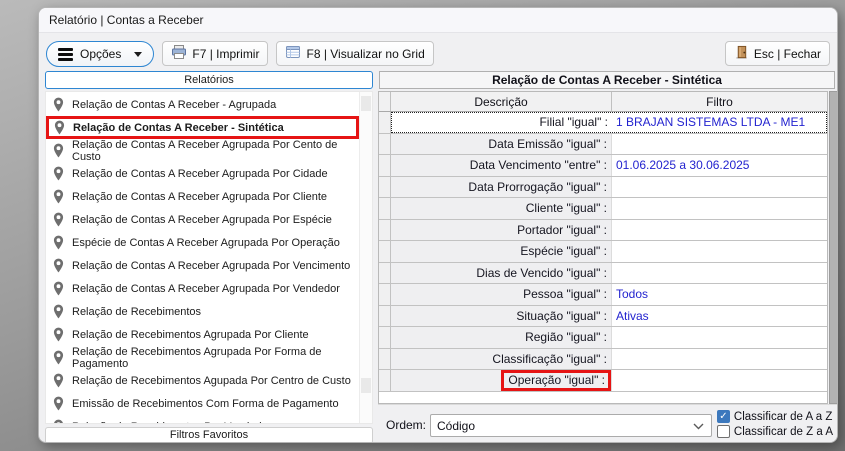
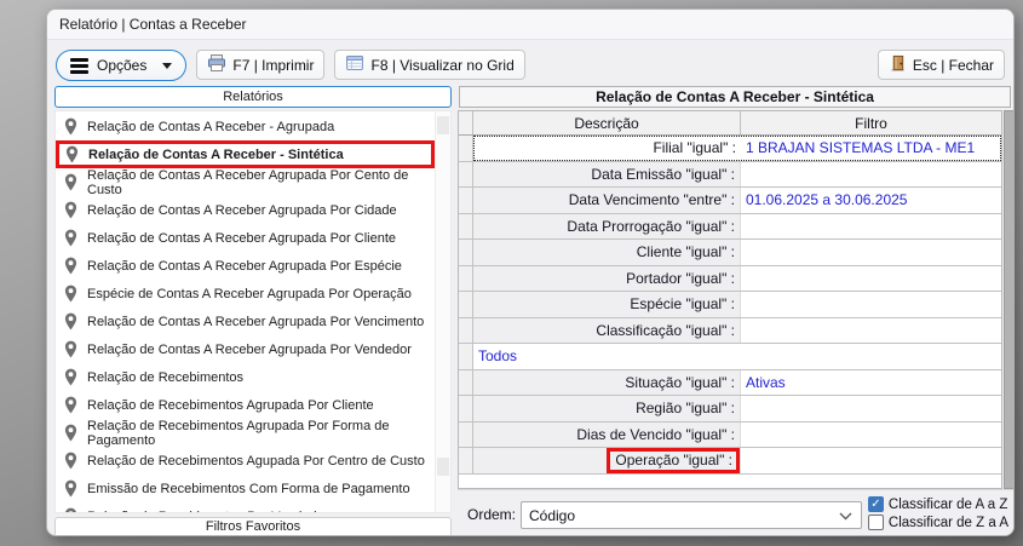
  Relatório | Contas a Receber
  Opções
  F7 | Imprimir
  F8 | Visualizar no Grid
  Esc | Fechar
  Relatórios
  Relação de Contas A Receber - Agrupada
  Relação de Contas A Receber - Sintética
  Relação de Contas A Receber Agrupada Por Cento de Custo
  Relação de Contas A Receber Agrupada Por Cidade
  Relação de Contas A Receber Agrupada Por Cliente
  Relação de Contas A Receber Agrupada Por Espécie
  Espécie de Contas A Receber Agrupada Por Operação
  Relação de Contas A Receber Agrupada Por Vencimento
  Relação de Contas A Receber Agrupada Por Vendedor
  Relação de Recebimentos
  Relação de Recebimentos Agrupada Por Cliente
  Relação de Recebimentos Agrupada Por Forma de Pagamento
  Relação de Recebimentos Agupada Por Centro de Custo
  Emissão de Recebimentos Com Forma de Pagamento
  Filtros Favoritos
  Relação de Contas A Receber - Sintética
  Descrição
  Filtro
  Filial "igual" :
  1 BRAJAN SISTEMAS LTDA - ME1
  Data Emissão "igual" :
  Data Vencimento "entre" :
  01.06.2025 a 30.06.2025
  Data Prorrogação "igual" :
  Cliente "igual" :
  Portador "igual" :
  Espécie "igual" :
- Dias de Vencido "igual" :
+ Classificação "igual" :
- Pessoa "igual" :
  Todos
  Situação "igual" :
  Ativas
  Região "igual" :
- Classificação "igual" :
+ Dias de Vencido "igual" :
  Operação "igual" :
  Ordem:
  Código
  Classificar de A a Z
  Classificar de Z a A
